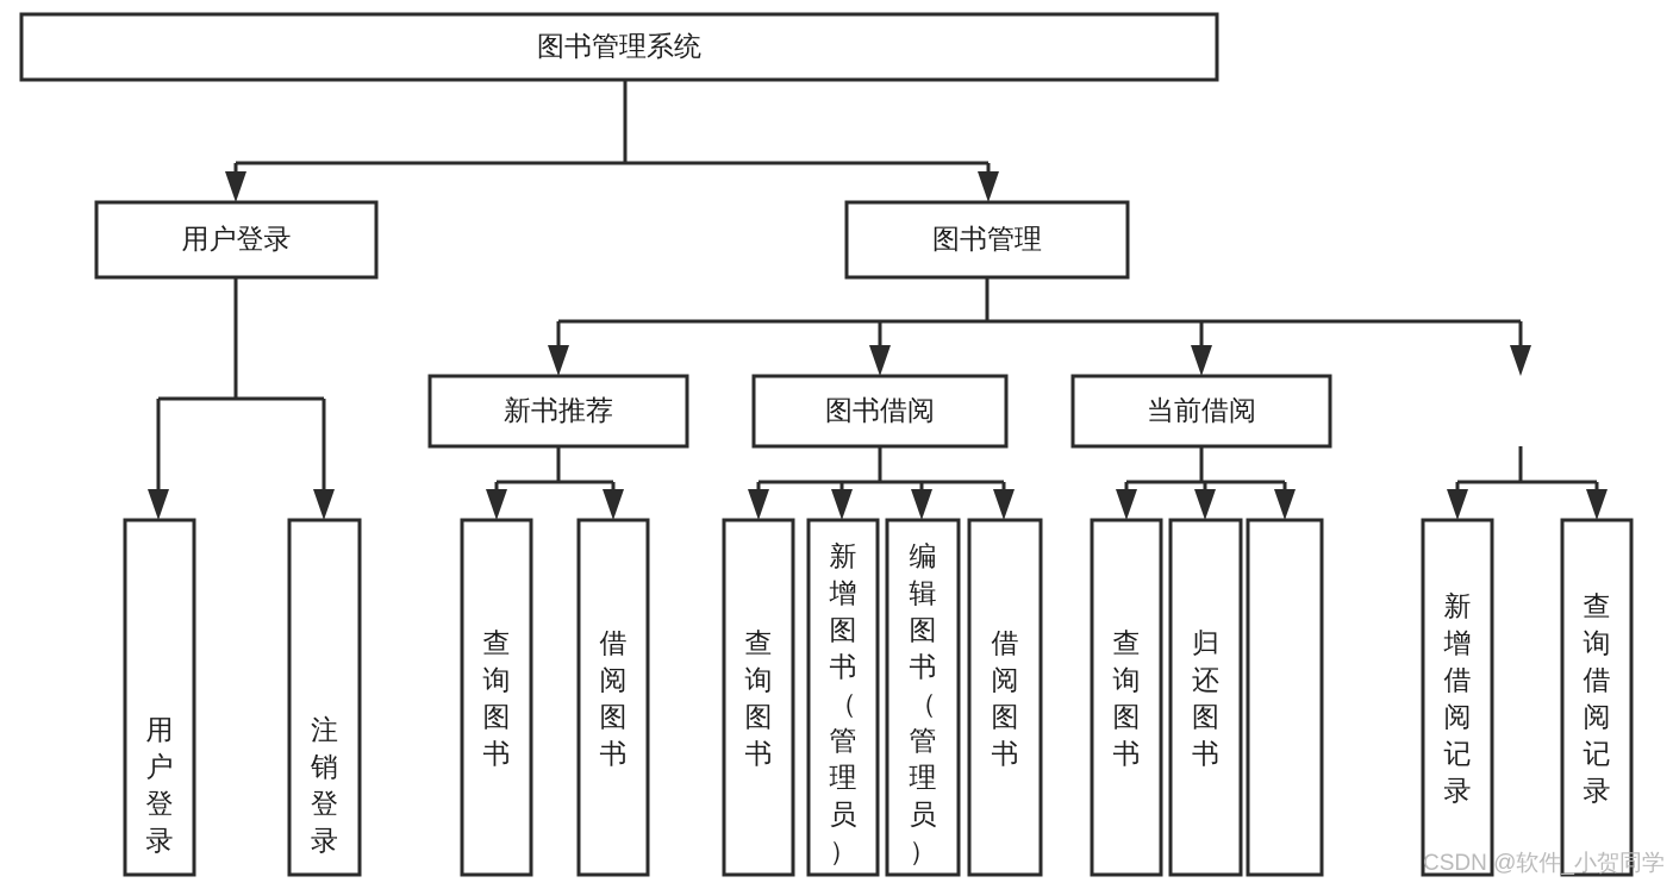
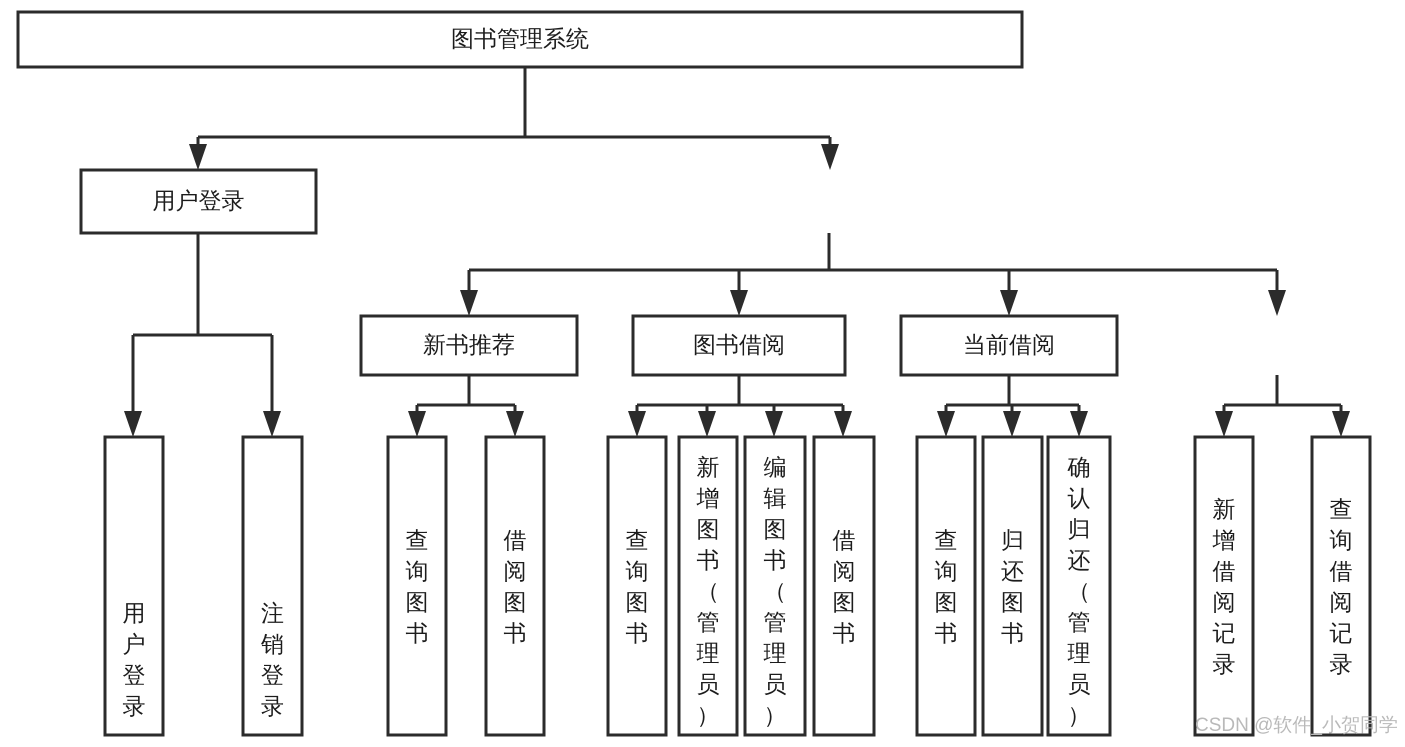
  图书管理系统
  用户登录
- 图书管理
  新书推荐
  图书借阅
  当前借阅
  用户登录
  注销登录
  查询图书
  借阅图书
  查询图书
  新增图书（管理员）
  编辑图书（管理员）
  借阅图书
  查询图书
  归还图书
+ 确认归还（管理员）
  新增借阅记录
  查询借阅记录
  CSDN @软件_小贺同学
